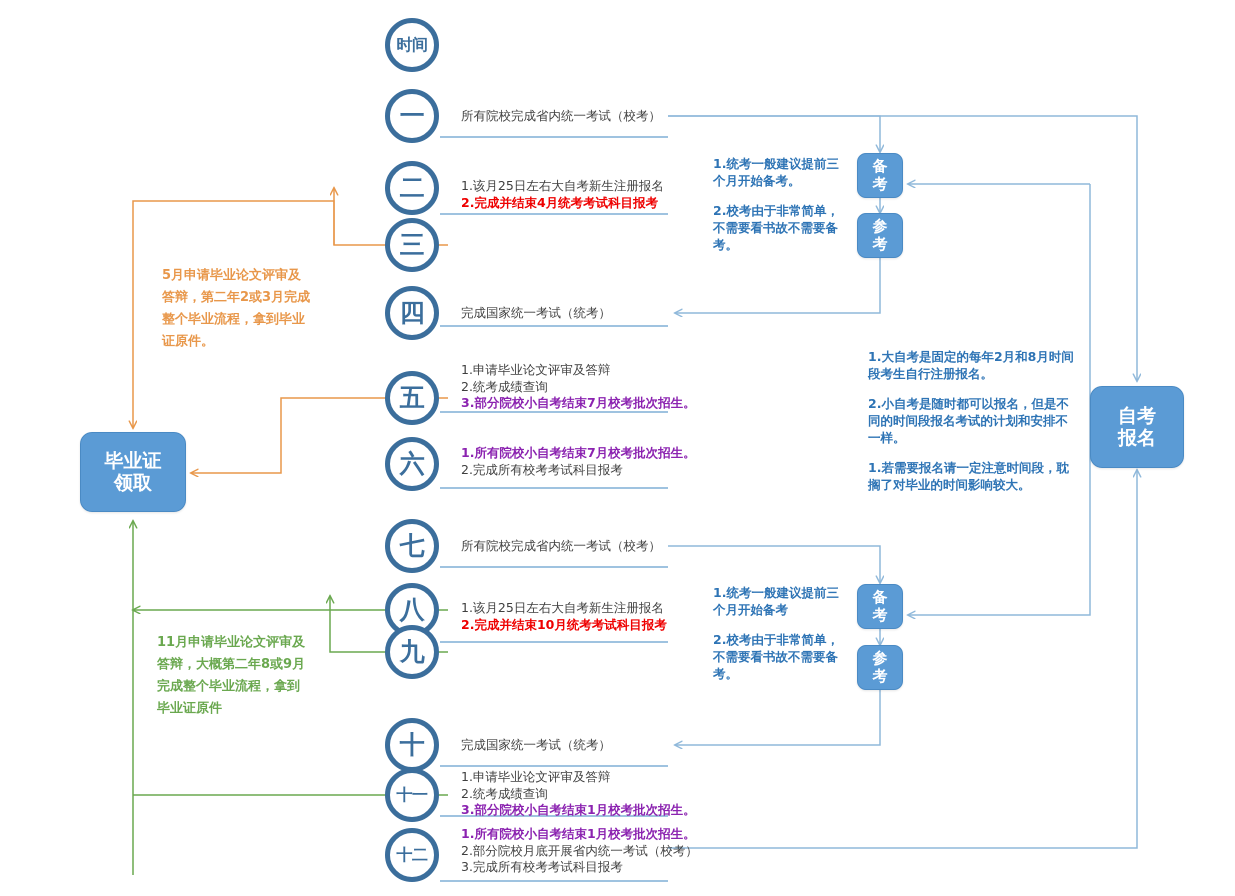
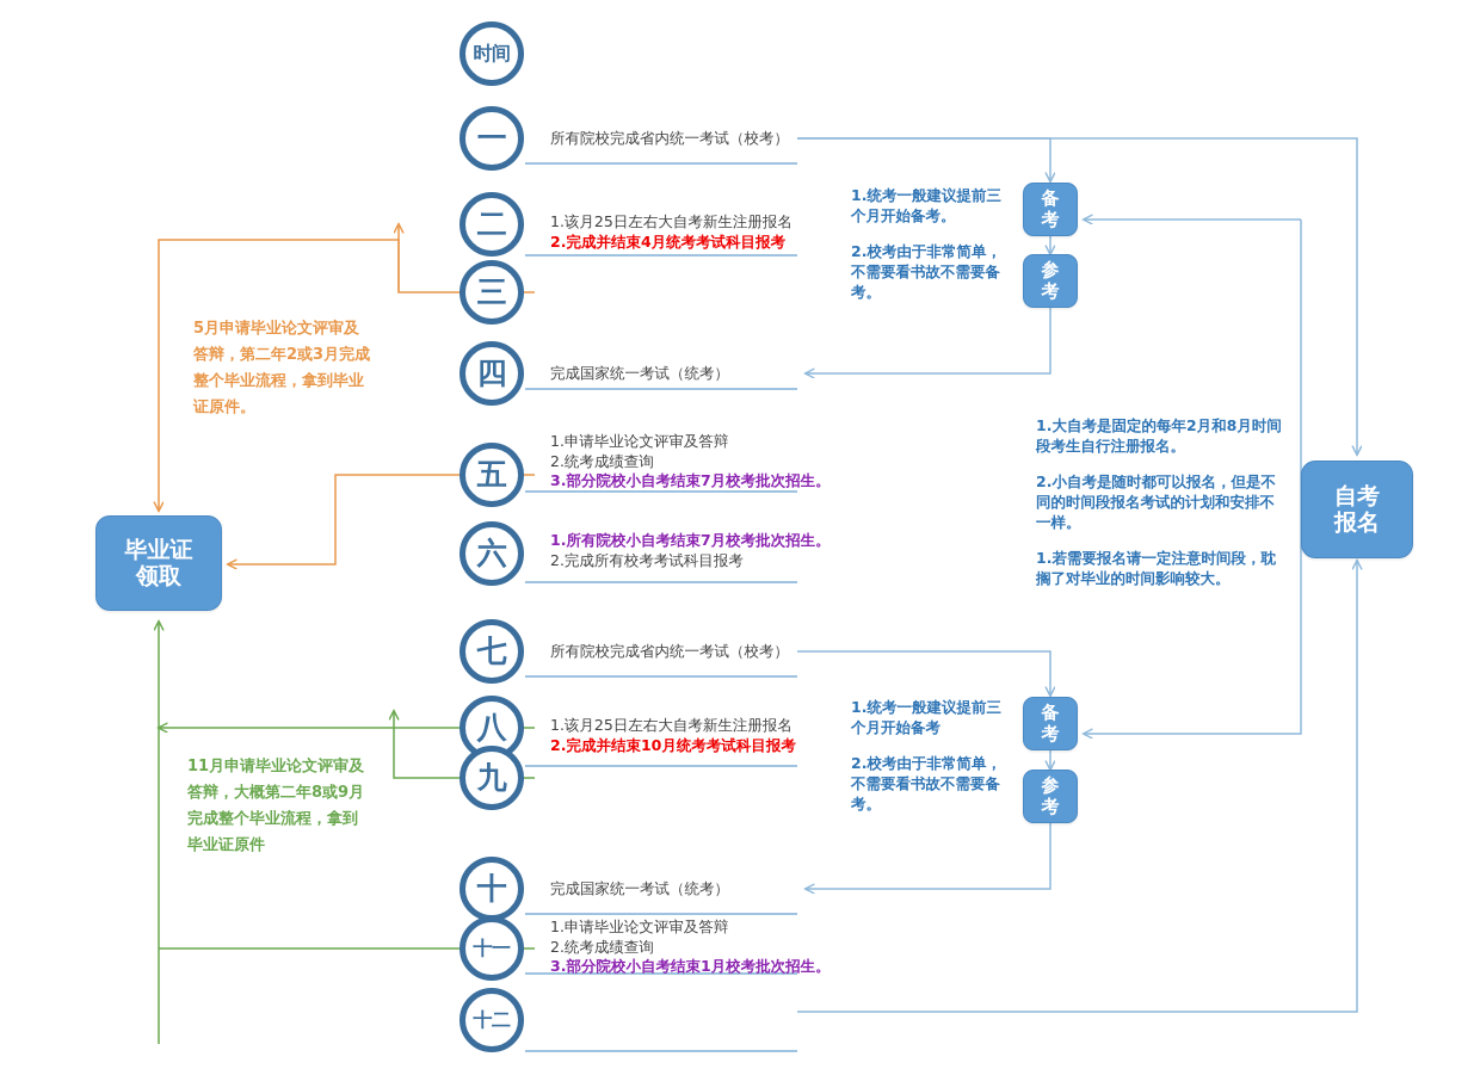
  时间
  一
  二
  三
  四
  五
  六
  七
  八
  九
  十
  十一
  十二
  所有院校完成省内统一考试（校考）
  1.该月25日左右大自考新生注册报名
  2.完成并结束4月统考考试科目报考
  完成国家统一考试（统考）
  1.申请毕业论文评审及答辩
  2.统考成绩查询
  3.部分院校小自考结束7月校考批次招生。
  1.所有院校小自考结束7月校考批次招生。
  2.完成所有校考考试科目报考
  所有院校完成省内统一考试（校考）
  1.该月25日左右大自考新生注册报名
  2.完成并结束10月统考考试科目报考
  完成国家统一考试（统考）
  1.申请毕业论文评审及答辩
  2.统考成绩查询
  3.部分院校小自考结束1月校考批次招生。
- 1.所有院校小自考结束1月校考批次招生。
- 2.部分院校月底开展省内统一考试（校考）
- 3.完成所有校考考试科目报考
  毕业证
  领取
  备
  考
  参
  考
  备
  考
  参
  考
  自考
  报名
  5月申请毕业论文评审及答辩，第二年2或3月完成整个毕业流程，拿到毕业证原件。
  11月申请毕业论文评审及答辩，大概第二年8或9月完成整个毕业流程，拿到毕业证原件
  1.统考一般建议提前三个月开始备考。
  2.校考由于非常简单，不需要看书故不需要备考。
  1.统考一般建议提前三个月开始备考
  2.校考由于非常简单，不需要看书故不需要备考。
  1.大自考是固定的每年2月和8月时间段考生自行注册报名。
  2.小自考是随时都可以报名，但是不同的时间段报名考试的计划和安排不一样。
  1.若需要报名请一定注意时间段，耽搁了对毕业的时间影响较大。
